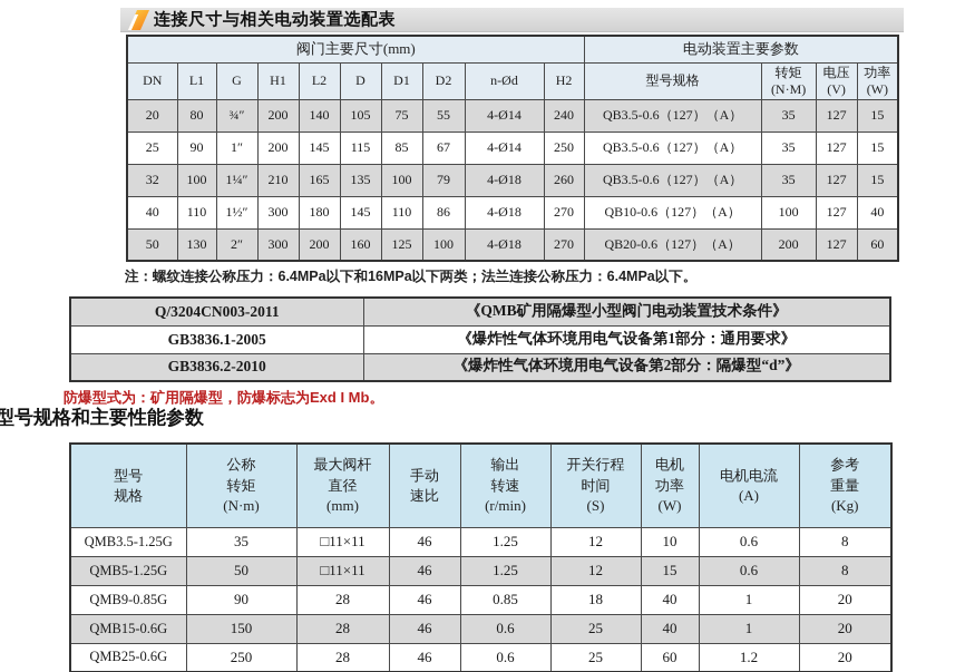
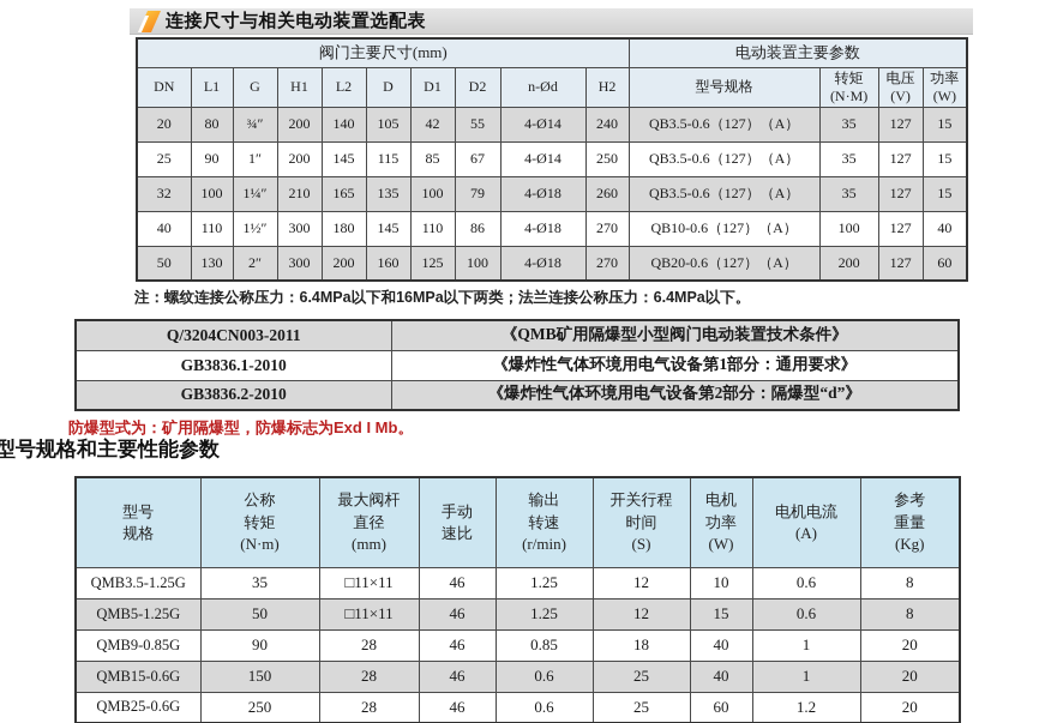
  连接尺寸与相关电动装置选配表
  阀门主要尺寸(mm)	电动装置主要参数
  DN	L1	G	H1	L2	D	D1	D2	n-Ød	H2	型号规格	转矩 (N·M)	电压 (V)	功率 (W)
- 20	80	¾″	200	140	105	75	55	4-Ø14	240	QB3.5-0.6（127）（A）	35	127	15
+ 20	80	¾″	200	140	105	42	55	4-Ø14	240	QB3.5-0.6（127）（A）	35	127	15
  25	90	1″	200	145	115	85	67	4-Ø14	250	QB3.5-0.6（127）（A）	35	127	15
  32	100	1¼″	210	165	135	100	79	4-Ø18	260	QB3.5-0.6（127）（A）	35	127	15
  40	110	1½″	300	180	145	110	86	4-Ø18	270	QB10-0.6（127）（A）	100	127	40
  50	130	2″	300	200	160	125	100	4-Ø18	270	QB20-0.6（127）（A）	200	127	60
  注：螺纹连接公称压力：6.4MPa以下和16MPa以下两类；法兰连接公称压力：6.4MPa以下。
  Q/3204CN003-2011	《QMB矿用隔爆型小型阀门电动装置技术条件》
- GB3836.1-2005	《爆炸性气体环境用电气设备第1部分：通用要求》
+ GB3836.1-2010	《爆炸性气体环境用电气设备第1部分：通用要求》
  GB3836.2-2010	《爆炸性气体环境用电气设备第2部分：隔爆型“d”》
  防爆型式为：矿用隔爆型，防爆标志为Exd I Mb。
  型号规格和主要性能参数
  型号 规格	公称 转矩 (N·m)	最大阀杆 直径 (mm)	手动 速比	输出 转速 (r/min)	开关行程 时间 (S)	电机 功率 (W)	电机电流 (A)	参考 重量 (Kg)
  QMB3.5-1.25G	35	□11×11	46	1.25	12	10	0.6	8
  QMB5-1.25G	50	□11×11	46	1.25	12	15	0.6	8
  QMB9-0.85G	90	28	46	0.85	18	40	1	20
  QMB15-0.6G	150	28	46	0.6	25	40	1	20
  QMB25-0.6G	250	28	46	0.6	25	60	1.2	20
